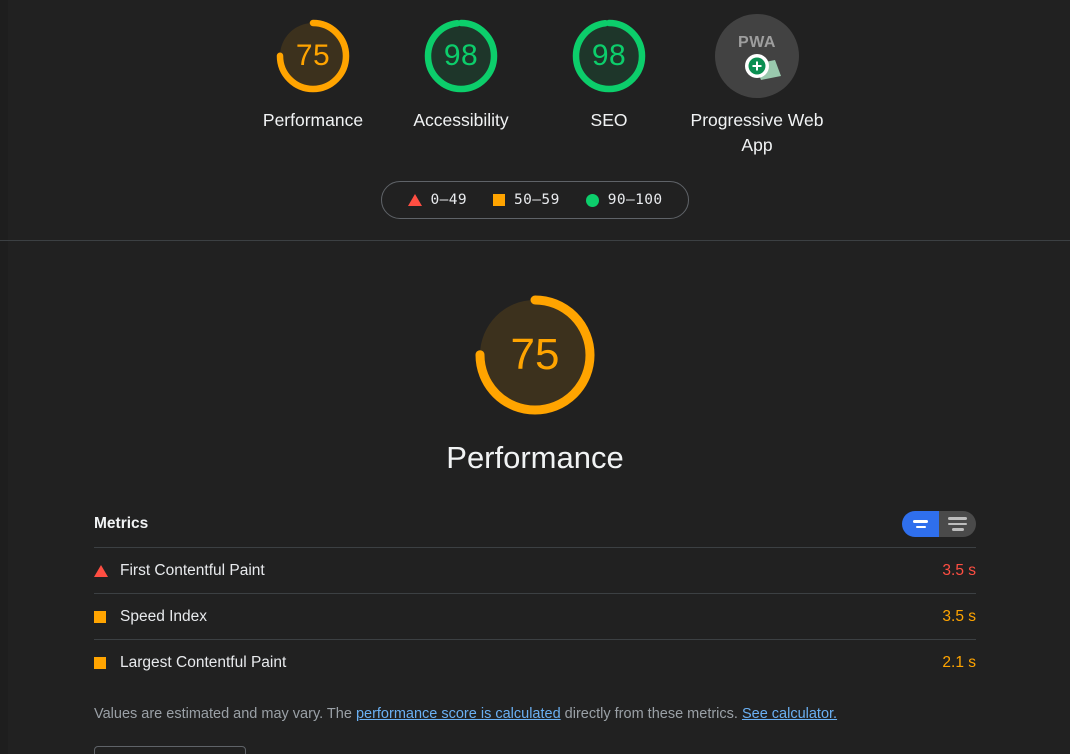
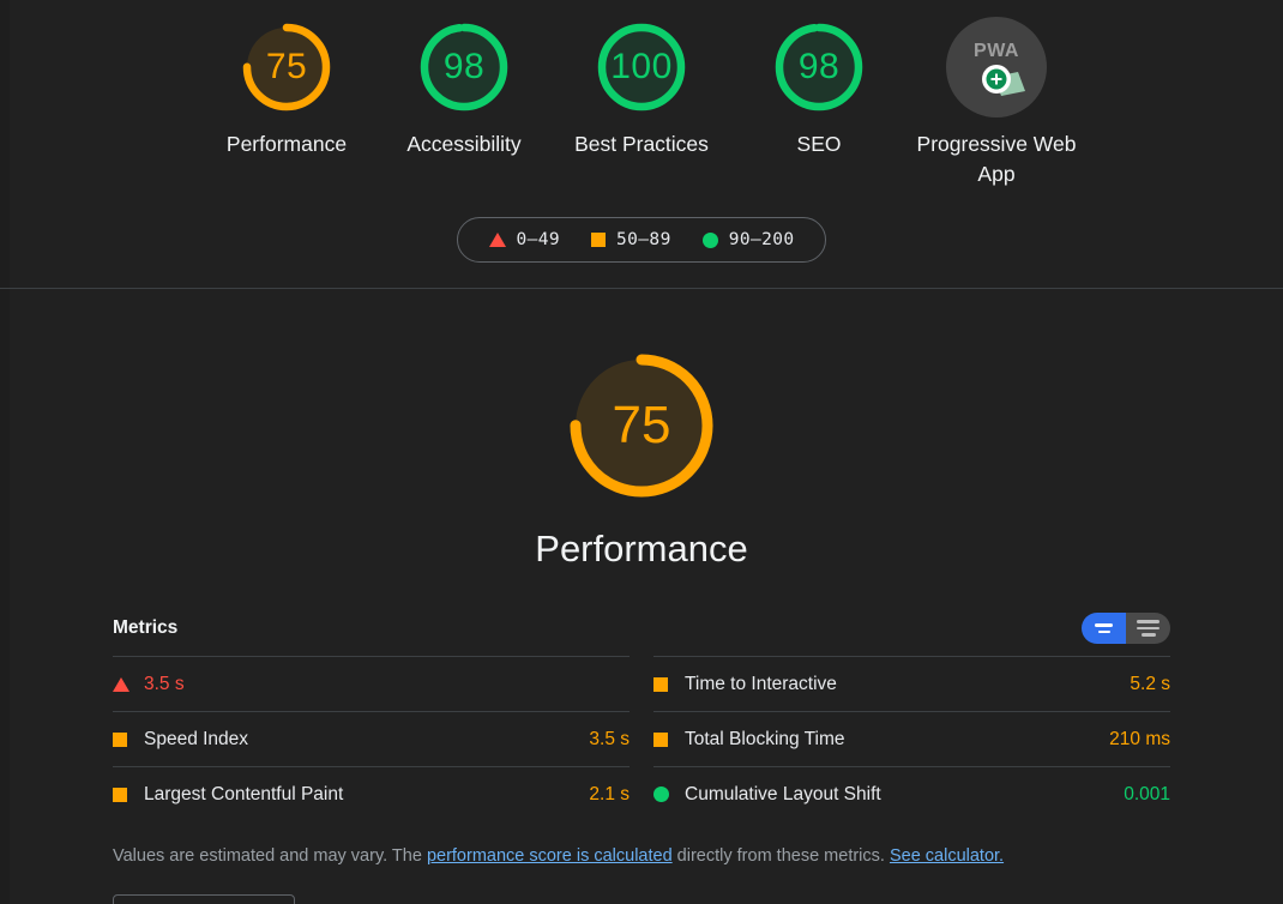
  75
  Performance
  98
  Accessibility
+ 100
+ Best Practices
  98
  SEO
  PWA
  Progressive Web App
  0–49
- 50–59
+ 50–89
- 90–100
+ 90–200
  75
  Performance
  Metrics
- First Contentful Paint
  3.5 s
  Speed Index
  3.5 s
  Largest Contentful Paint
  2.1 s
+ Time to Interactive
+ 5.2 s
+ Total Blocking Time
+ 210 ms
+ Cumulative Layout Shift
+ 0.001
  Values are estimated and may vary. The performance score is calculated directly from these metrics. See calculator.
